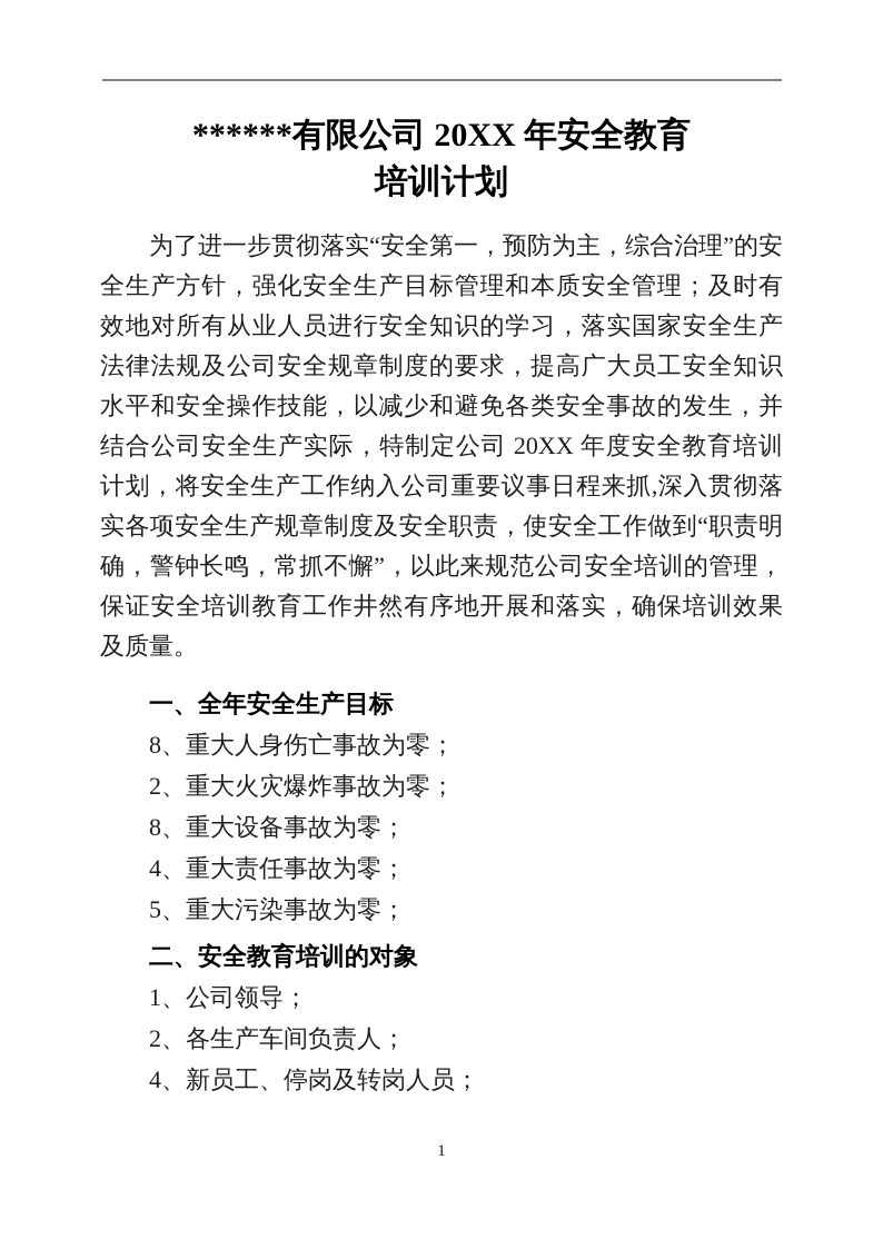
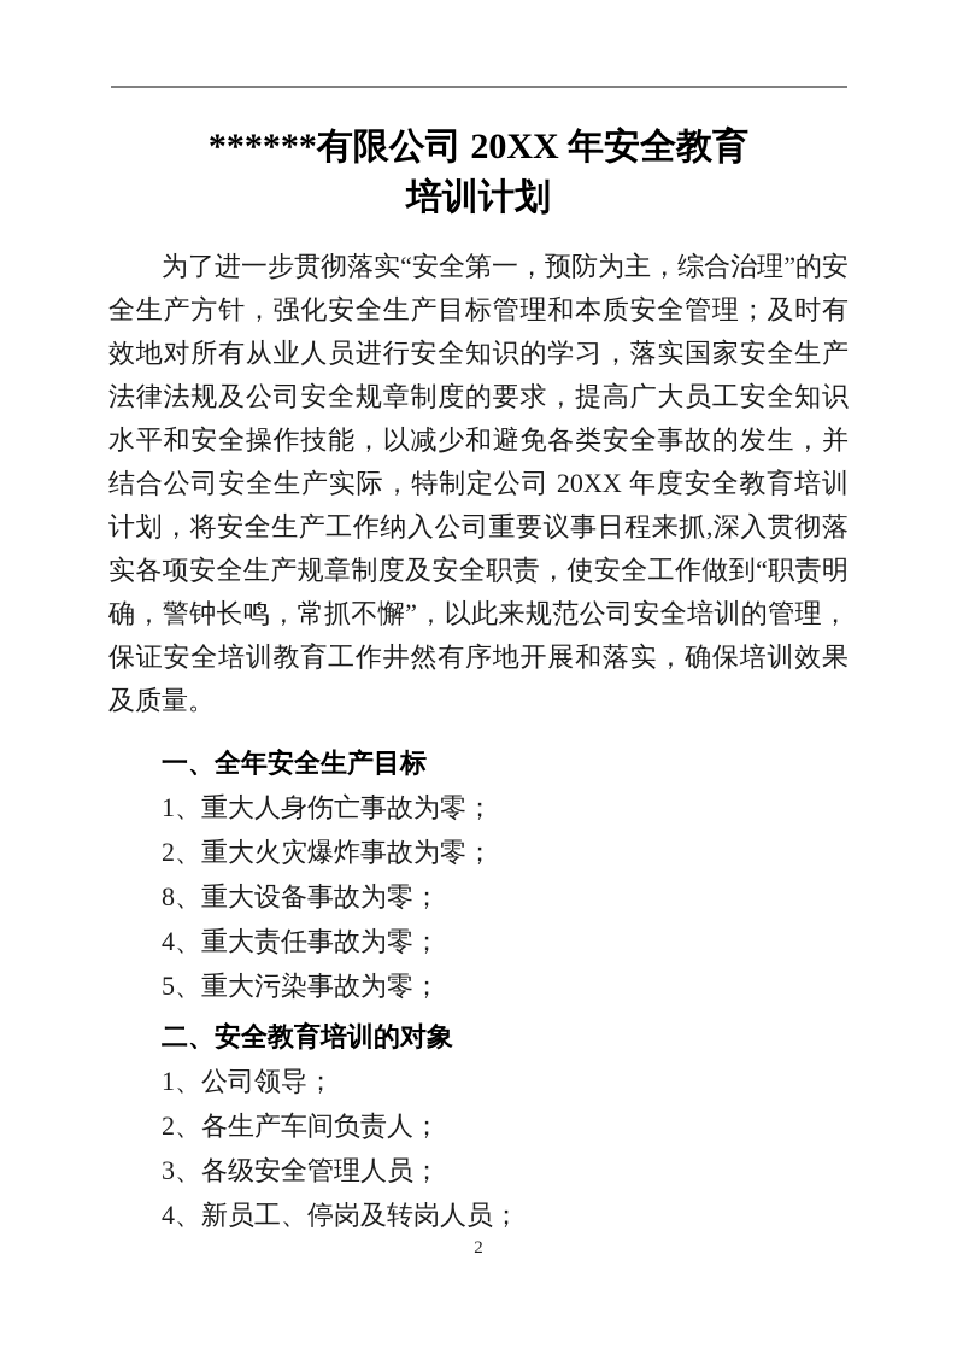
  ******有限公司 20XX 年安全教育
  培训计划
  为了进一步贯彻落实“安全第一，预防为主，综合治理”的安全生产方针，强化安全生产目标管理和本质安全管理；及时有效地对所有从业人员进行安全知识的学习，落实国家安全生产法律法规及公司安全规章制度的要求，提高广大员工安全知识水平和安全操作技能，以减少和避免各类安全事故的发生，并结合公司安全生产实际，特制定公司 20XX 年度安全教育培训计划，将安全生产工作纳入公司重要议事日程来抓,深入贯彻落实各项安全生产规章制度及安全职责，使安全工作做到“职责明确，警钟长鸣，常抓不懈”，以此来规范公司安全培训的管理，保证安全培训教育工作井然有序地开展和落实，确保培训效果及质量。
  一、全年安全生产目标
- 8、重大人身伤亡事故为零；
+ 1、重大人身伤亡事故为零；
  2、重大火灾爆炸事故为零；
  8、重大设备事故为零；
  4、重大责任事故为零；
  5、重大污染事故为零；
  二、安全教育培训的对象
  1、公司领导；
  2、各生产车间负责人；
+ 3、各级安全管理人员；
  4、新员工、停岗及转岗人员；
- 1
+ 2
